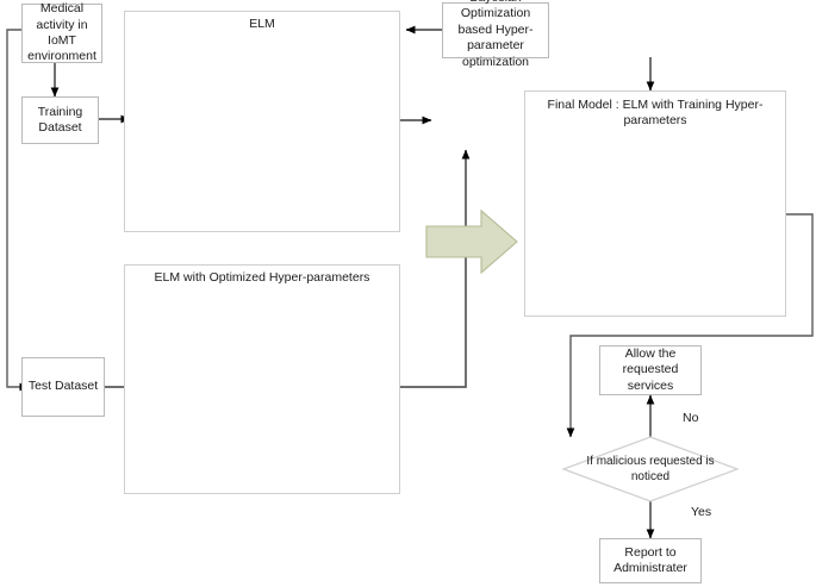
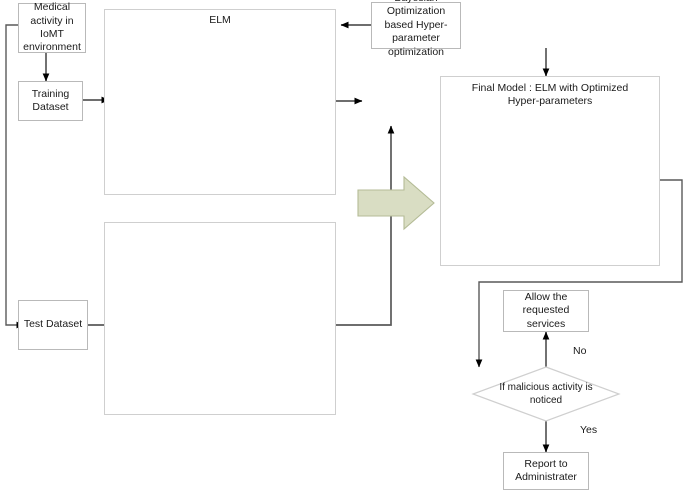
  ELM
- ELM with Optimized Hyper-parameters
- Final Model : ELM with Training Hyper-parameters
+ Final Model : ELM with Optimized Hyper-parameters
  Medical activity in IoMT environment
  Training Dataset
  Test Dataset
  Optimization based Hyper-parameter optimization
  Allow the requested services
  Report to Administrater
- If malicious requested is noticed
+ If malicious activity is noticed
  No
  Yes
